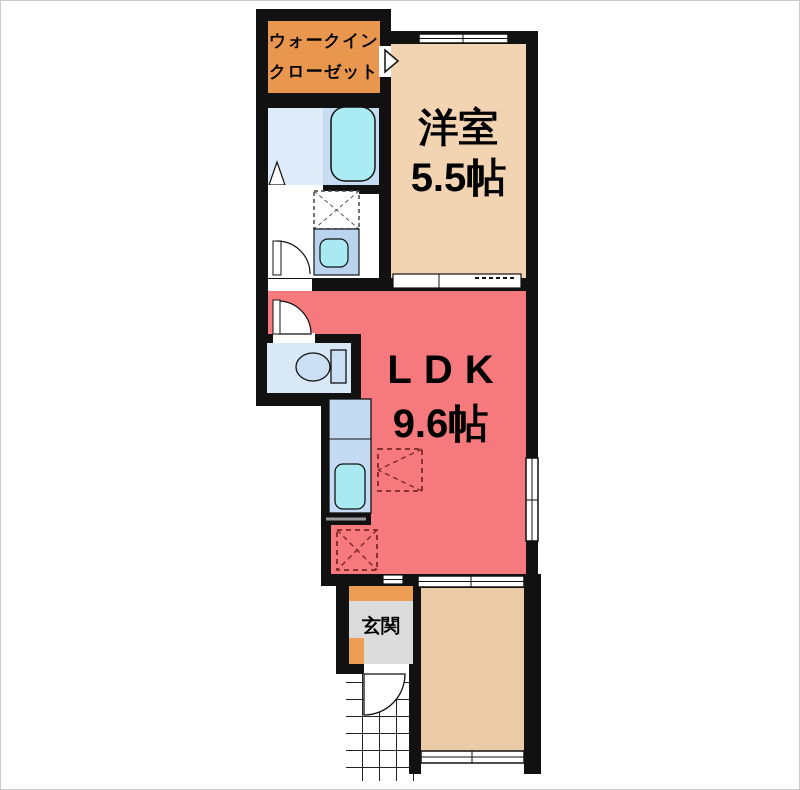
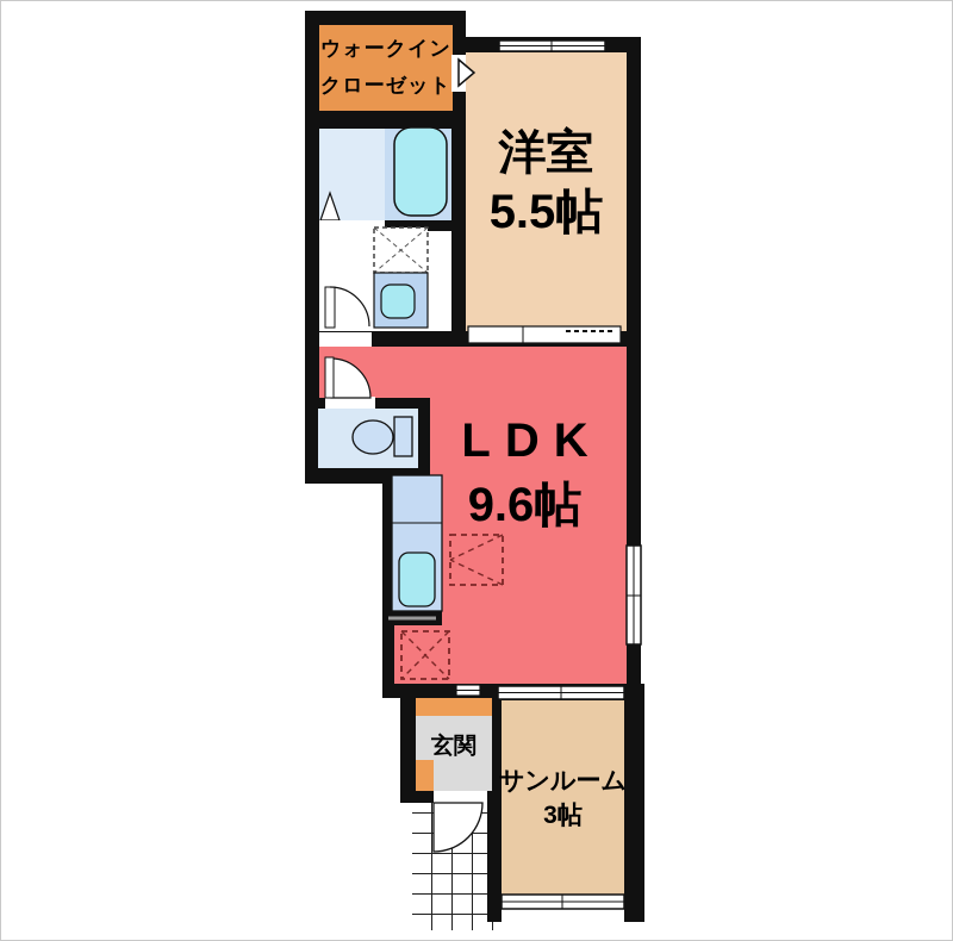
  ウォークイン
  クローゼット
  洋室
  5.5帖
  LDK
  9.6帖
  玄関
+ サンルーム
+ 3帖
